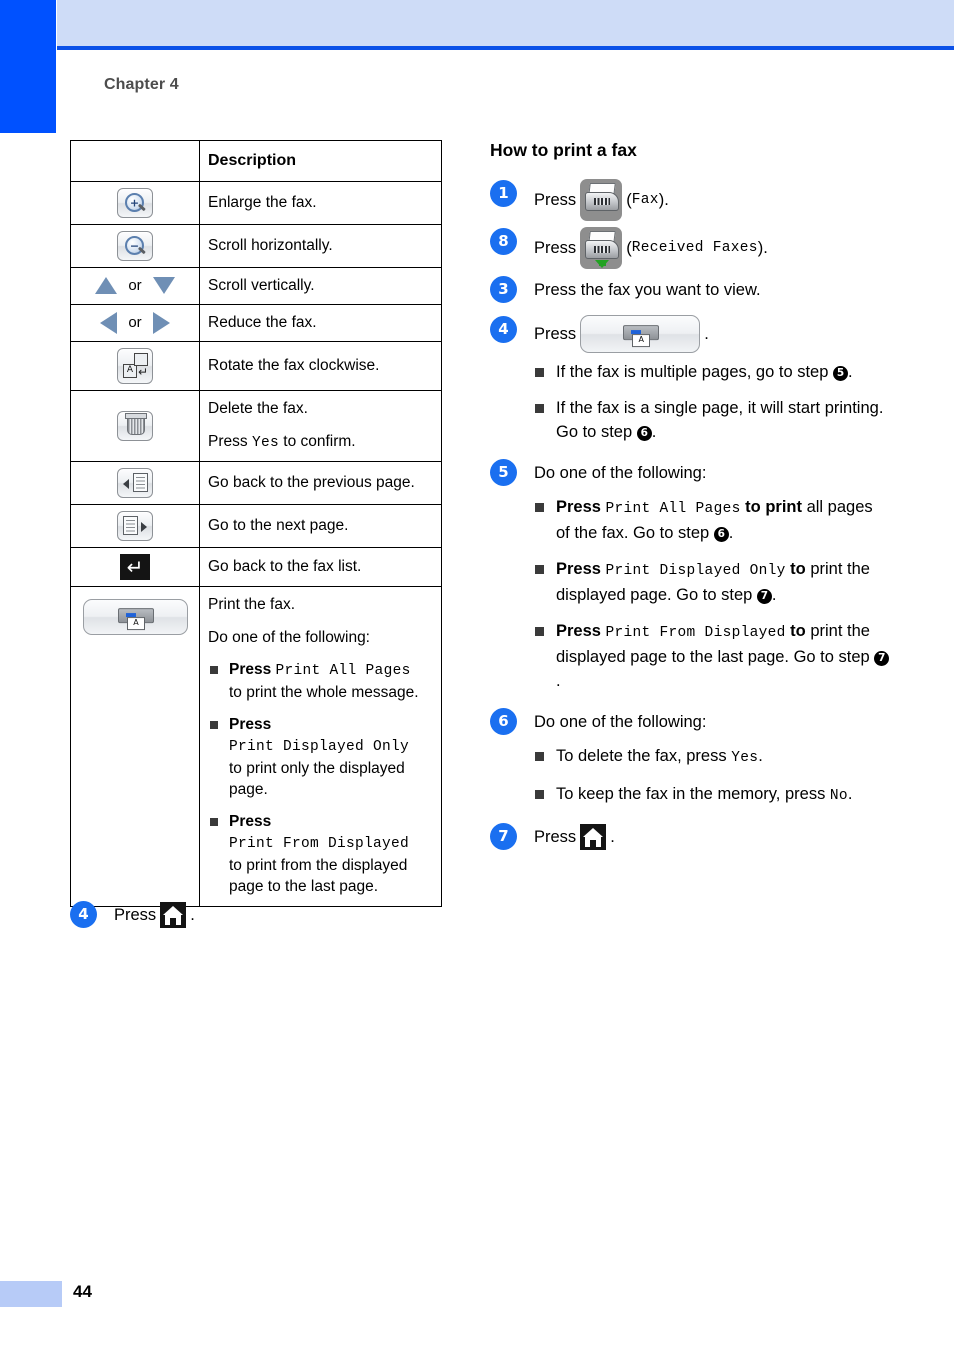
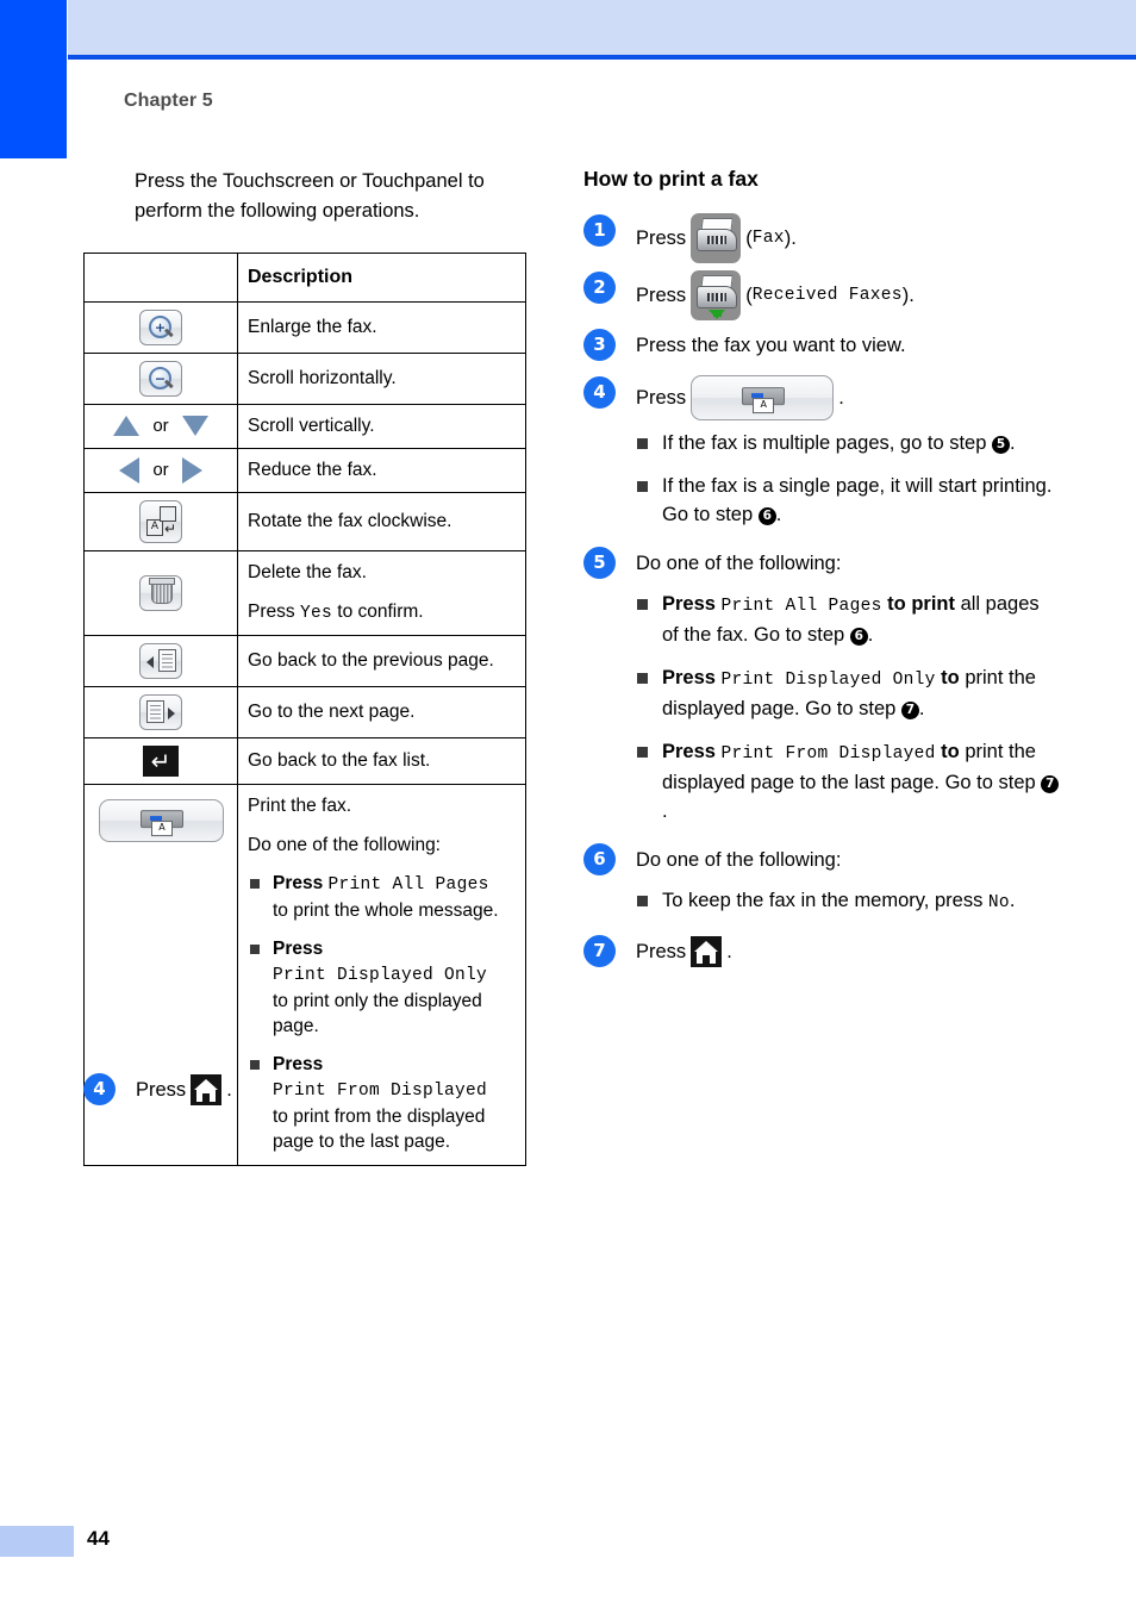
- Chapter 4
+ Chapter 5
+ Press the Touchscreen or Touchpanel to perform the following operations.
  	Description
  +	Enlarge the fax.
  −	Scroll horizontally.
  or	Scroll vertically.
  or	Reduce the fax.
  A ↵	Rotate the fax clockwise.
  	Delete the fax. Press Yes to confirm.
  	Go back to the previous page.
  	Go to the next page.
  ↵	Go back to the fax list.
  A	Print the fax. Do one of the following: Press Print All Pagesto print the whole message. PressPrint Displayed Onlyto print only the displayed page. PressPrint From Displayedto print from the displayed page to the last page.
  4
  Press
  .
  How to print a fax
  1
  Press
  (
  Fax
  ).
- 8
+ 2
  Press
  (
  Received Faxes
  ).
  3
  Press the fax you want to view.
  4
  Press
  A
  .
  If the fax is multiple pages, go to step 5 .
  If the fax is a single page, it will start printing. Go to step 6 .
  5
  Do one of the following:
  Press Print All Pages to print all pages of the fax. Go to step 6 .
  Press Print Displayed Only to print the displayed page. Go to step 7 .
  Press Print From Displayed to print the displayed page to the last page. Go to step 7.
  6
  Do one of the following:
- To delete the fax, press Yes.
  To keep the fax in the memory, press No.
  7
  Press
  .
  44
